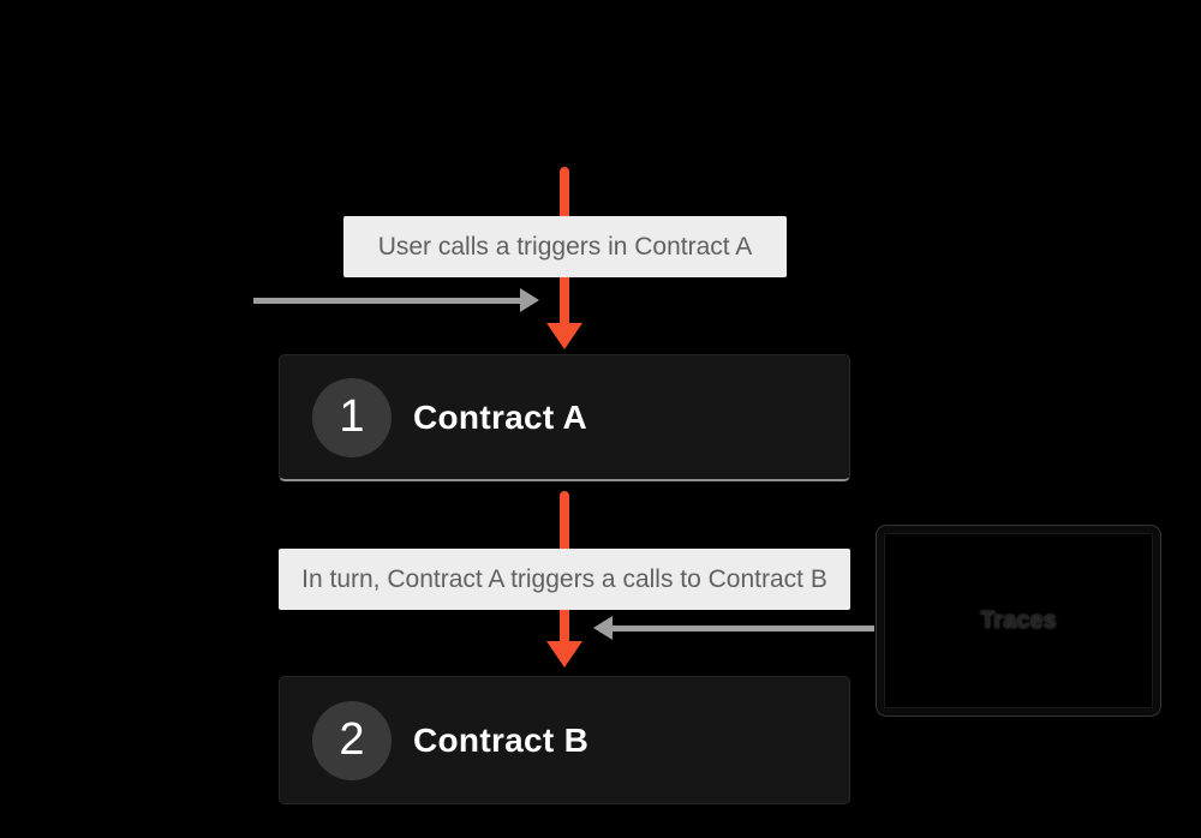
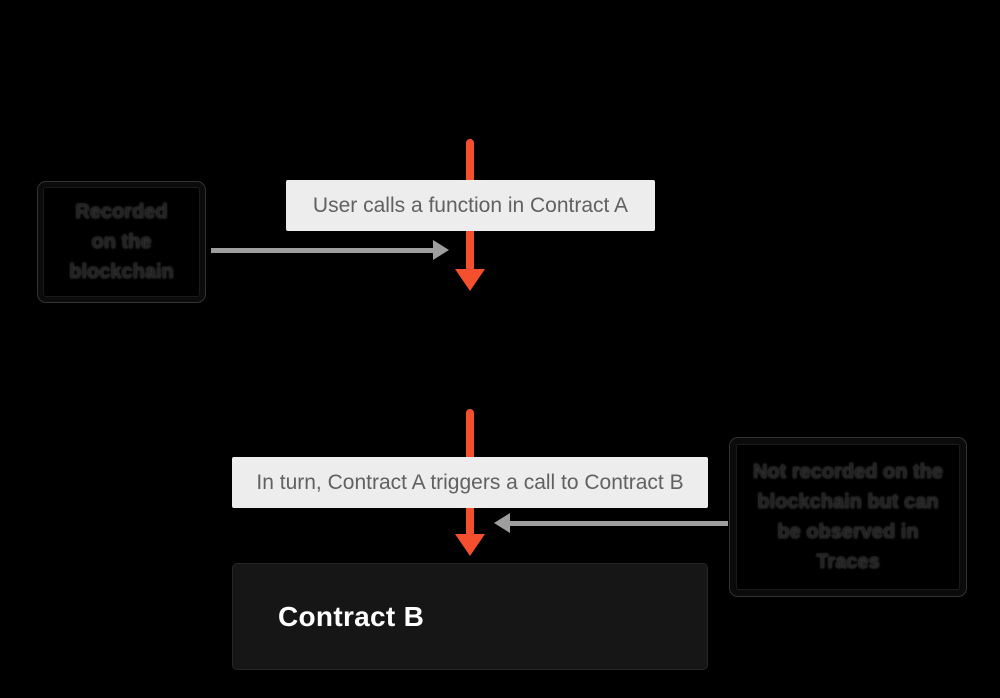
- User calls a triggers in Contract A
+ User calls a function in Contract A
- 1
- Contract A
- In turn, Contract A triggers a calls to Contract B
+ In turn, Contract A triggers a call to Contract B
- 2
  Contract B
+ Recorded
+ on the
+ blockchain
+ Not recorded on the
+ blockchain but can
+ be observed in
  Traces
